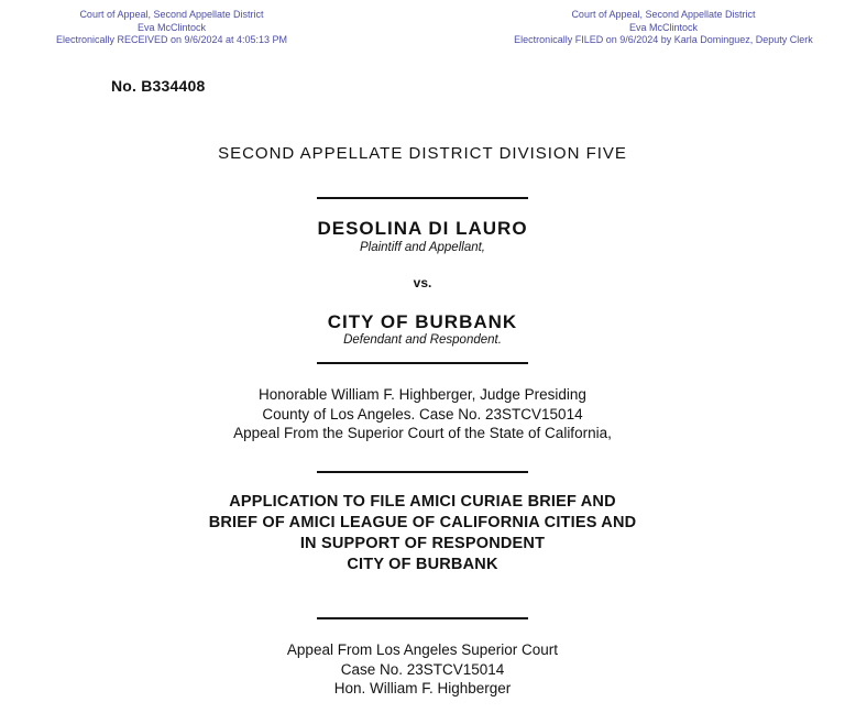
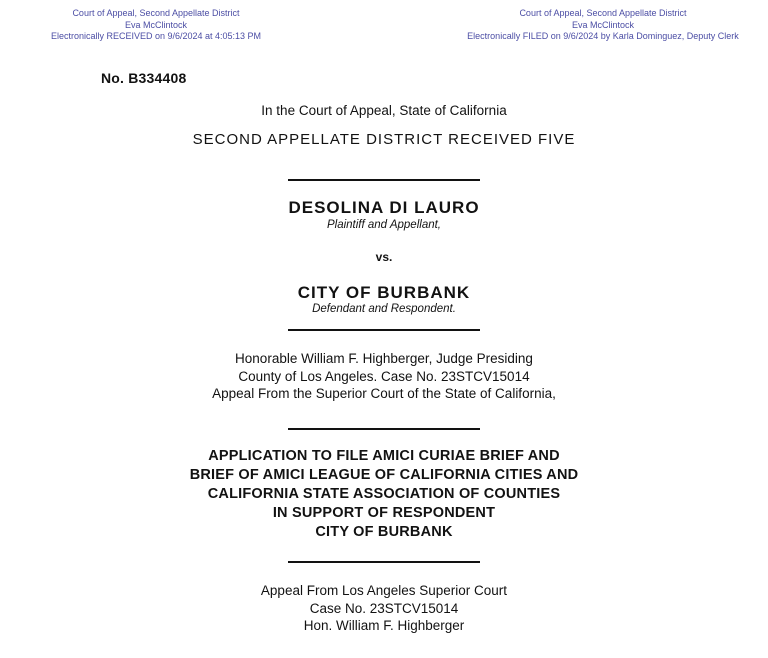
  Court of Appeal, Second Appellate District
  Eva McClintock
  Electronically RECEIVED on 9/6/2024 at 4:05:13 PM
  Court of Appeal, Second Appellate District
  Eva McClintock
  Electronically FILED on 9/6/2024 by Karla Dominguez, Deputy Clerk
  No. B334408
+ In the Court of Appeal, State of California
- SECOND APPELLATE DISTRICT DIVISION FIVE
+ SECOND APPELLATE DISTRICT RECEIVED FIVE
  DESOLINA DI LAURO
  Plaintiff and Appellant,
  vs.
  CITY OF BURBANK
  Defendant and Respondent.
  Honorable William F. Highberger, Judge Presiding
  County of Los Angeles. Case No. 23STCV15014
  Appeal From the Superior Court of the State of California,
  APPLICATION TO FILE AMICI CURIAE BRIEF AND
  BRIEF OF AMICI LEAGUE OF CALIFORNIA CITIES AND
+ CALIFORNIA STATE ASSOCIATION OF COUNTIES
  IN SUPPORT OF RESPONDENT
  CITY OF BURBANK
  Appeal From Los Angeles Superior Court
  Case No. 23STCV15014
  Hon. William F. Highberger
